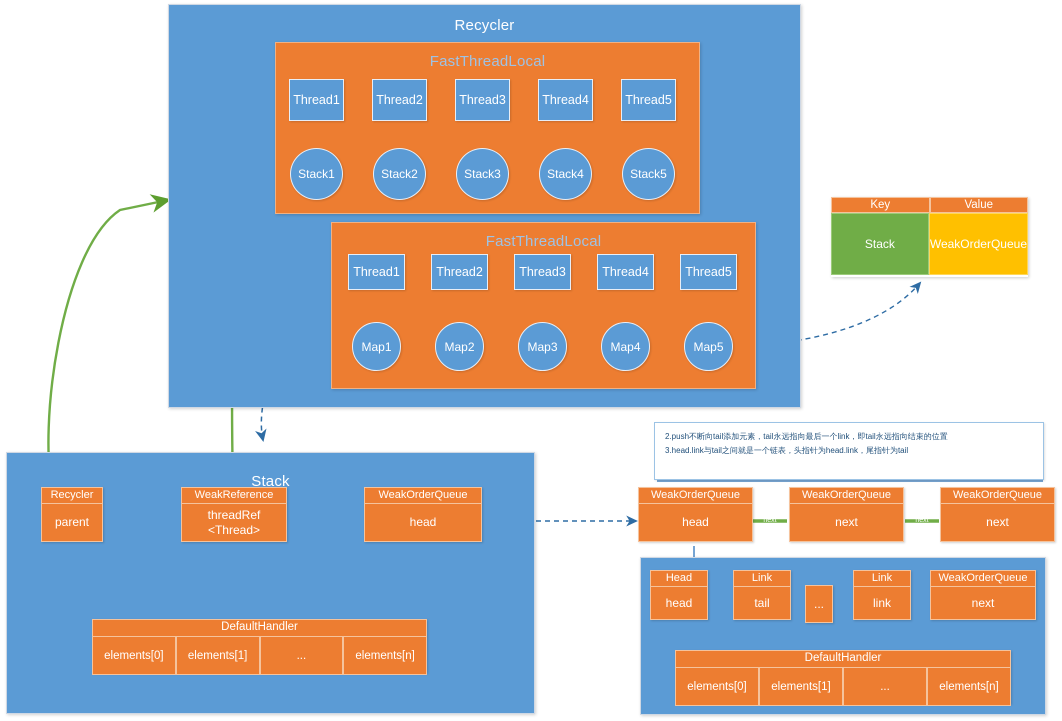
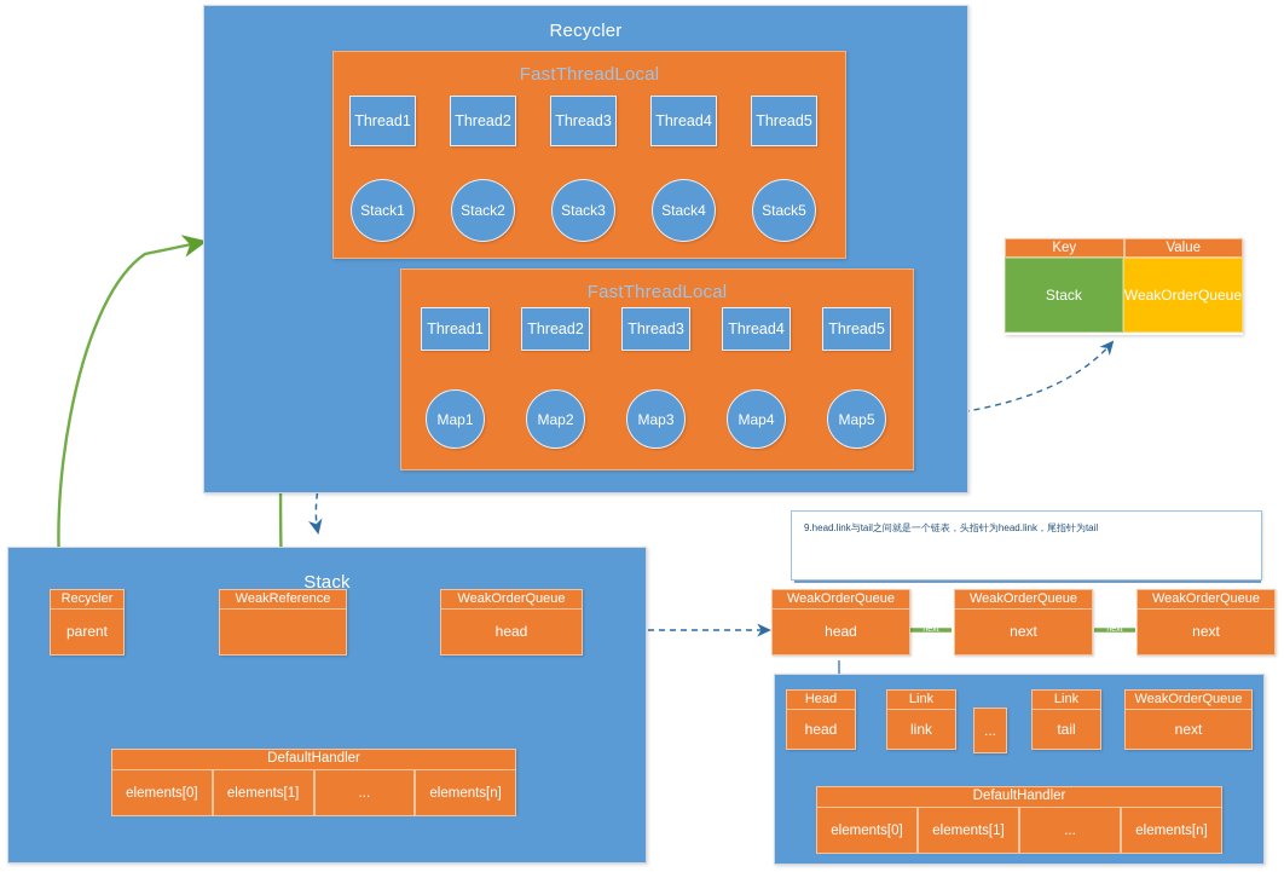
  Recycler
  FastThreadLocal
  Thread1
  Thread2
  Thread3
  Thread4
  Thread5
  Stack1
  Stack2
  Stack3
  Stack4
  Stack5
  FastThreadLocal
  Thread1
  Thread2
  Thread3
  Thread4
  Thread5
  Map1
  Map2
  Map3
  Map4
  Map5
  Key
  Value
  Stack
  WeakOrderQueue
  Stack
  Recycler
  parent
  WeakReference
- threadRef
- <Thread>
  WeakOrderQueue
  head
  DefaultHandler
  elements[0]
  elements[1]
  ...
  elements[n]
- 2.push不断向tail添加元素，tail永远指向最后一个link，即tail永远指向结束的位置
- 3.head.link与tail之间就是一个链表，头指针为head.link，尾指针为tail
+ 9.head.link与tail之间就是一个链表，头指针为head.link，尾指针为tail
  WeakOrderQueue
  head
  WeakOrderQueue
  next
  WeakOrderQueue
  next
  Head
  head
  Link
- tail
+ link
  ...
  Link
- link
+ tail
  WeakOrderQueue
  next
  DefaultHandler
  elements[0]
  elements[1]
  ...
  elements[n]
